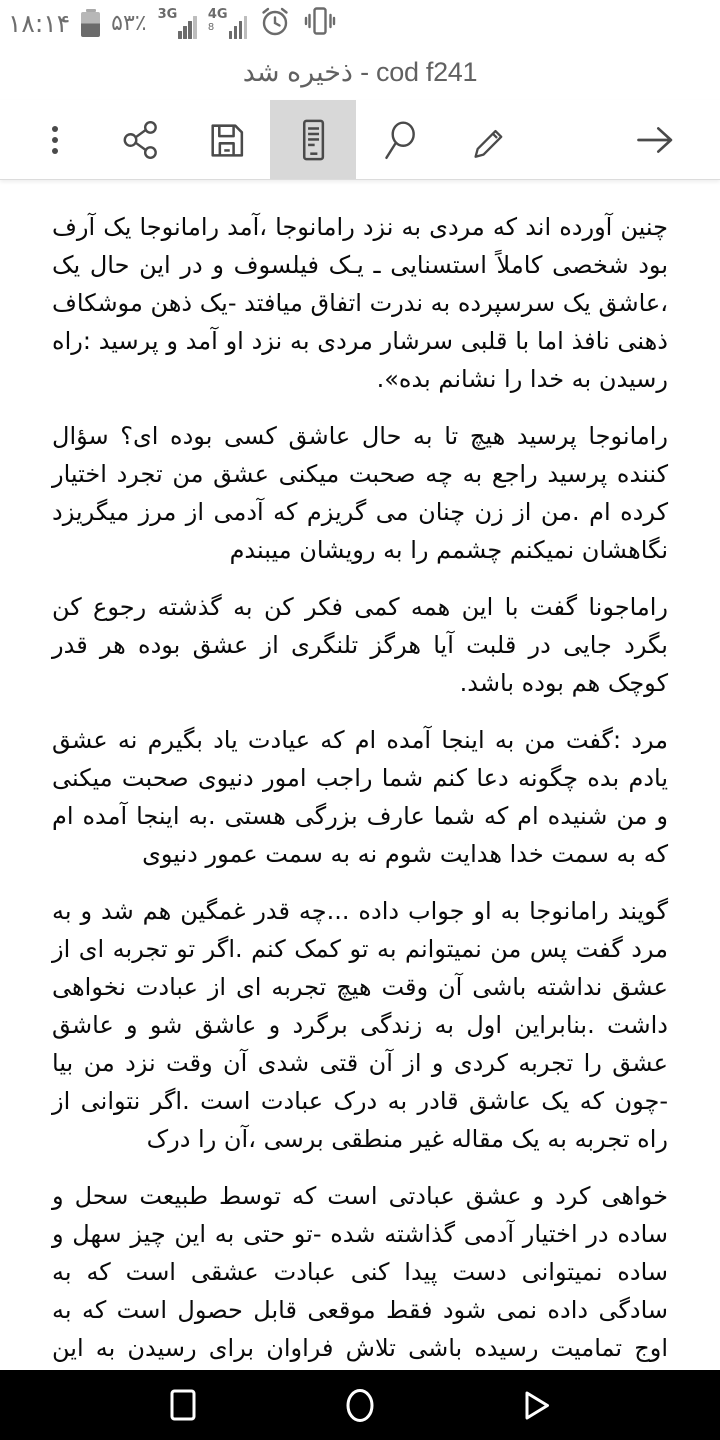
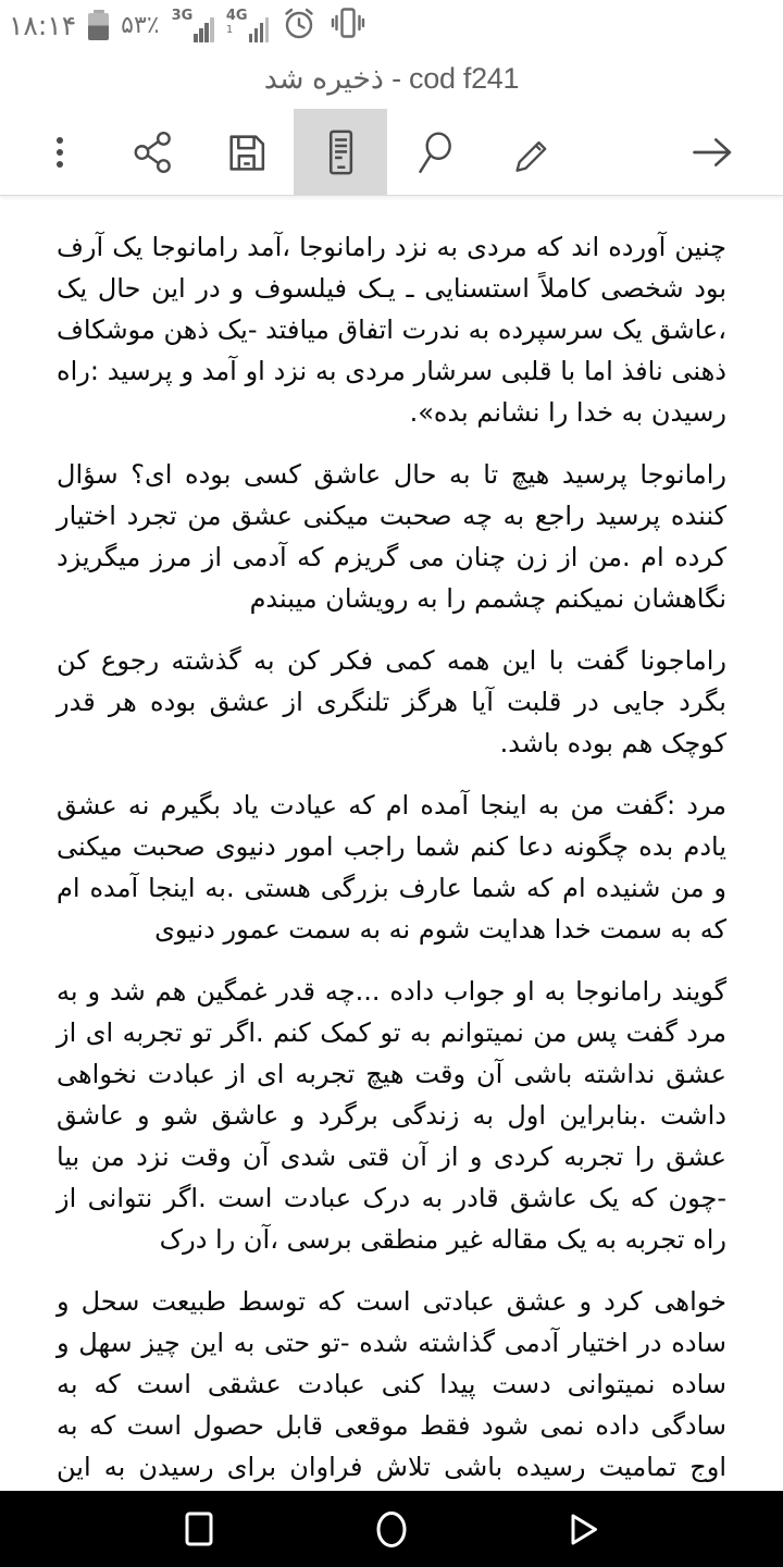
  ۱۸:۱۴
  ۵۳٪
  3G
  4G
- 8
+ 1
  cod f241 - ذخیره شد
  چنین آورده اند که مردی به نزد رامانوجا ،آمد رامانوجا یک آرف بود شخصی کاملاً استسنایی ـ یـک فیلسوف و در این حال یک ،عاشق یک سرسپرده به ندرت اتفاق میافتد -یک ذهن موشکاف ذهنی نافذ اما با قلبی سرشار مردی به نزد او آمد و پرسید :راه رسیدن به خدا را نشانم بده».
  رامانوجا پرسید هیچ تا به حال عاشق کسی بوده ای؟ سؤال کننده پرسید راجع به چه صحبت میکنی عشق من تجرد اختیار کرده ام .من از زن چنان می گریزم که آدمی از مرز میگریزد نگاهشان نمیکنم چشمم را به رویشان میبندم
  راماجونا گفت با این همه کمی فکر کن به گذشته رجوع کن بگرد جایی در قلبت آیا هرگز تلنگری از عشق بوده هر قدر کوچک هم بوده باشد.
  مرد :گفت من به اینجا آمده ام که عیادت یاد بگیرم نه عشق یادم بده چگونه دعا کنم شما راجب امور دنیوی صحبت میکنی و من شنیده ام که شما عارف بزرگی هستی .به اینجا آمده ام که به سمت خدا هدایت شوم نه به سمت عمور دنیوی
  گویند رامانوجا به او جواب داده ...چه قدر غمگین هم شد و به مرد گفت پس من نمیتوانم به تو کمک کنم .اگر تو تجربه ای از عشق نداشته باشی آن وقت هیچ تجربه ای از عبادت نخواهی داشت .بنابراین اول به زندگی برگرد و عاشق شو و عاشق عشق را تجربه کردی و از آن قتی شدی آن وقت نزد من بیا -چون که یک عاشق قادر به درک عبادت است .اگر نتوانی از راه تجربه به یک مقاله غیر منطقی برسی ،آن را درک
  خواهی کرد و عشق عبادتی است که توسط طبیعت سحل و ساده در اختیار آدمی گذاشته شده -تو حتی به این چیز سهل و ساده نمیتوانی دست پیدا کنی عبادت عشقی است که به سادگی داده نمی شود فقط موقعی قابل حصول است که به اوج تمامیت رسیده باشی تلاش فراوان برای رسیدن به این
